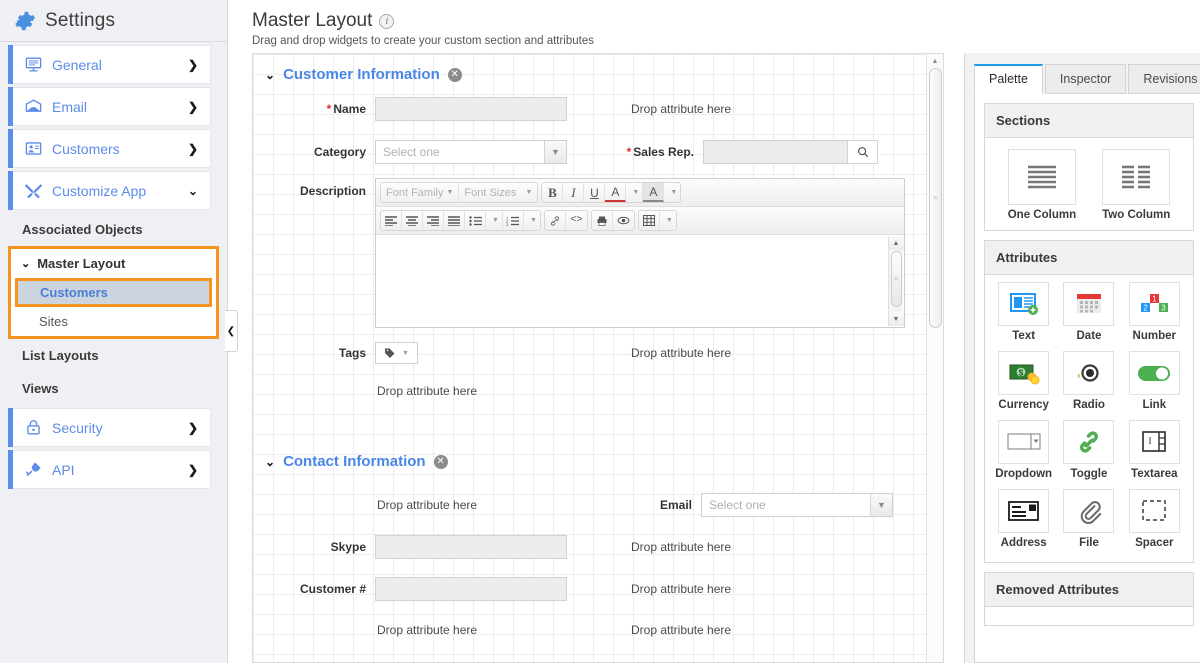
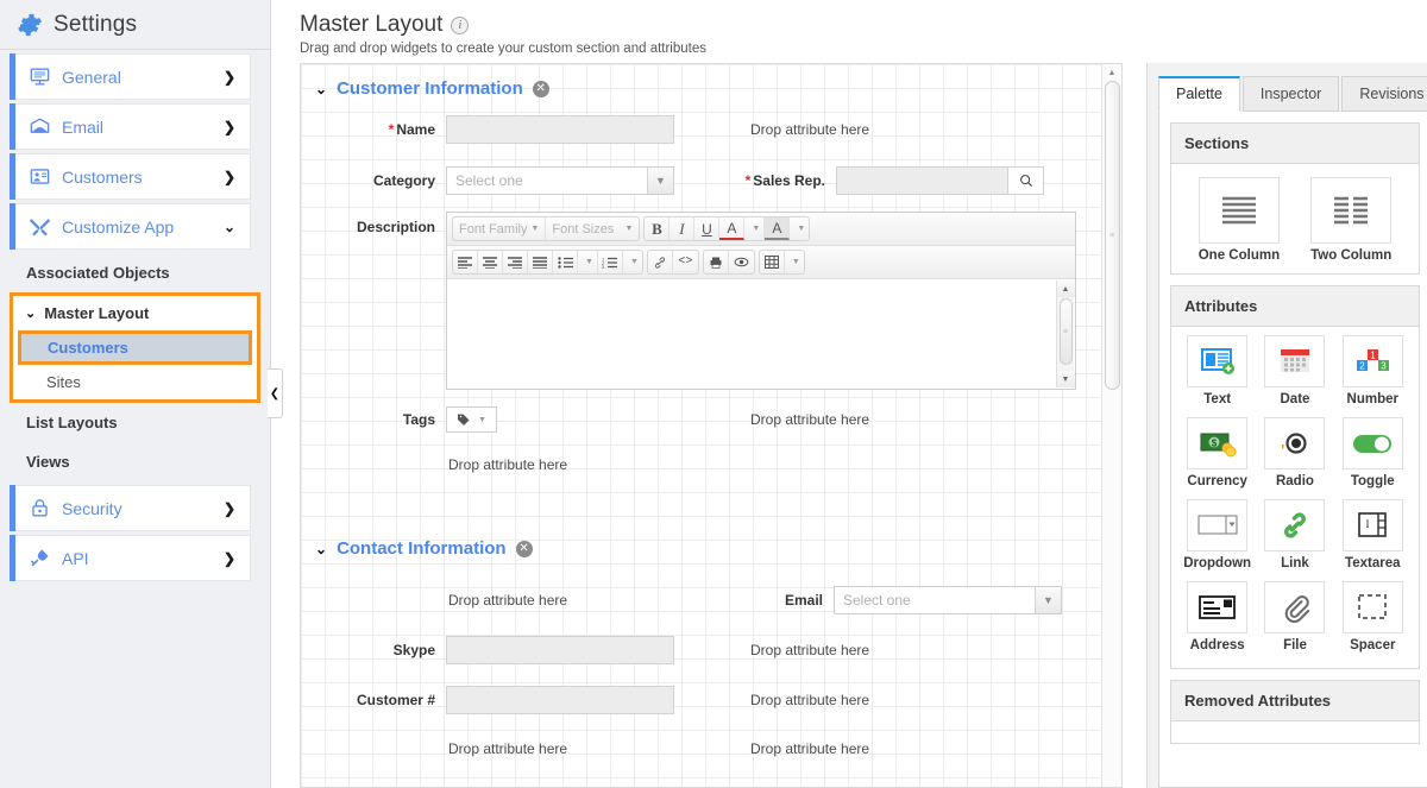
  Settings
  General
  ❯
  Email
  ❯
  Customers
  ❯
  Customize App
  ⌄
  Associated Objects
  ⌄
  Master Layout
  Customers
  Sites
  List Layouts
  Views
  Security
  ❯
  API
  ❯
  ❮
  Master Layout
  i
  Drag and drop widgets to create your custom section and attributes
  ⌄
  Customer Information
  ✕
  * Name
  Drop attribute here
  Category
  Select one
  ▼
  * Sales Rep.
  Description
  Font Family
  Font Sizes
  B
  I
  U
  A
  A
  <>
  Tags
  Drop attribute here
  Drop attribute here
  ⌄
  Contact Information
  ✕
  Drop attribute here
  Email
  Select one
  ▼
  Skype
  Drop attribute here
  Customer #
  Drop attribute here
  Drop attribute here
  Drop attribute here
  Palette
  Inspector
  Revisions
  Sections
  One Column
  Two Column
  Attributes
  Text
  Date
  1
  2
  3
  Number
  $
  Currency
  Radio
- Link
+ Toggle
  Dropdown
- Toggle
+ Link
  I
  Textarea
  Address
  File
  Spacer
  Removed Attributes
